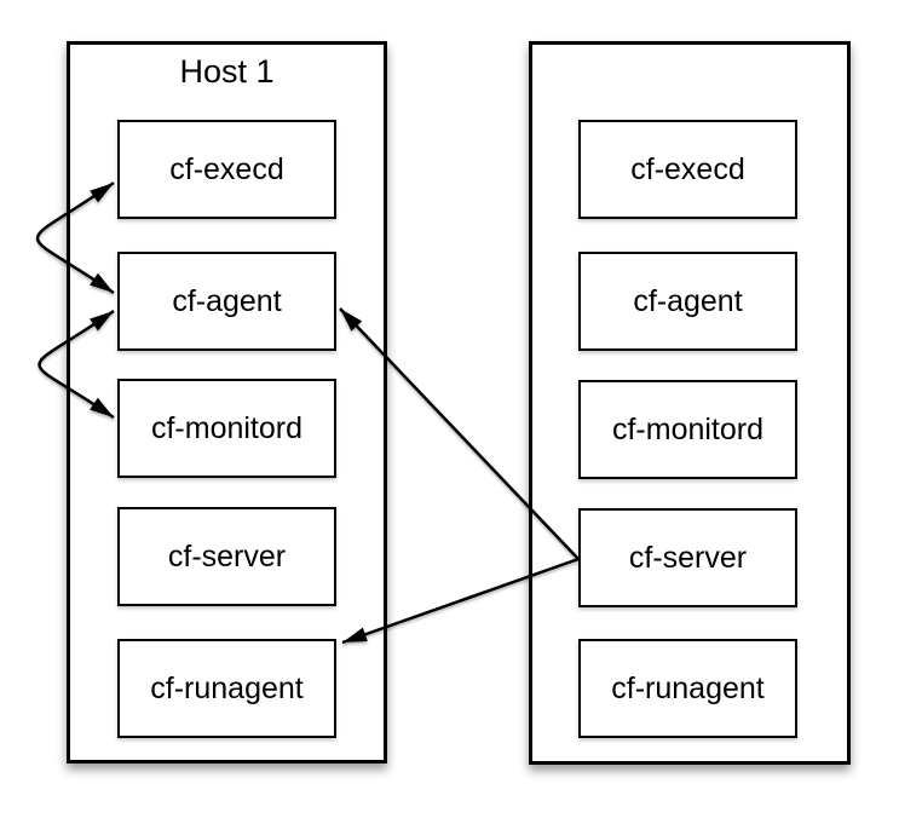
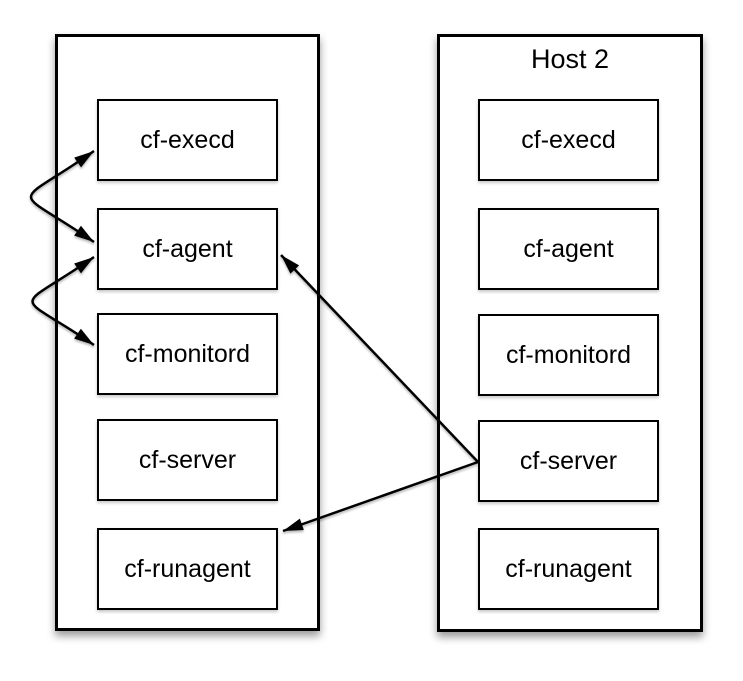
- Host 1
  cf-execd
  cf-agent
  cf-monitord
  cf-server
  cf-runagent
+ Host 2
  cf-execd
  cf-agent
  cf-monitord
  cf-server
  cf-runagent
